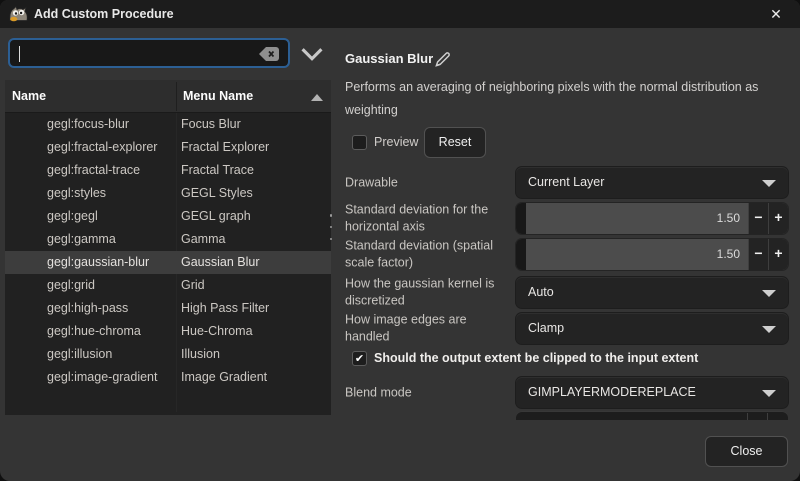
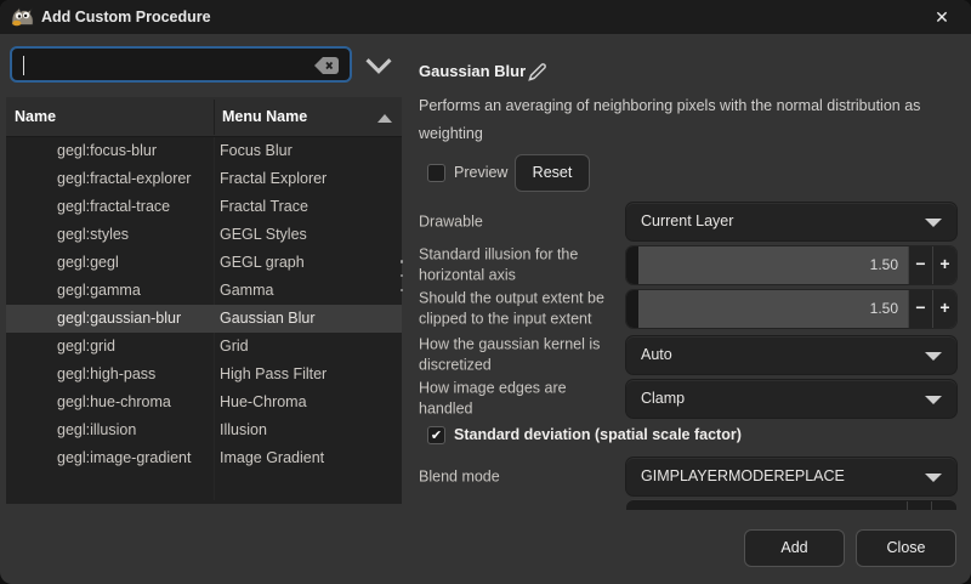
  Add Custom Procedure
  ✕
  Name
  Menu Name
  gegl:focus-blur
  Focus Blur
  gegl:fractal-explorer
  Fractal Explorer
  gegl:fractal-trace
  Fractal Trace
  gegl:styles
  GEGL Styles
  gegl:gegl
  GEGL graph
  gegl:gamma
  Gamma
  gegl:gaussian-blur
  Gaussian Blur
  gegl:grid
  Grid
  gegl:high-pass
  High Pass Filter
  gegl:hue-chroma
  Hue-Chroma
  gegl:illusion
  Illusion
  gegl:image-gradient
  Image Gradient
  Gaussian Blur
  Performs an averaging of neighboring pixels with the normal distribution as weighting
  Preview
  Reset
  Drawable
  Current Layer
- Standard deviation for the horizontal axis
+ Standard illusion for the horizontal axis
  1.50
  −
  +
- Standard deviation (spatial scale factor)
+ Should the output extent be clipped to the input extent
  1.50
  −
  +
  How the gaussian kernel is discretized
  Auto
  How image edges are handled
  Clamp
  ✔
- Should the output extent be clipped to the input extent
+ Standard deviation (spatial scale factor)
  Blend mode
  GIMPLAYERMODEREPLACE
+ Add
  Close
